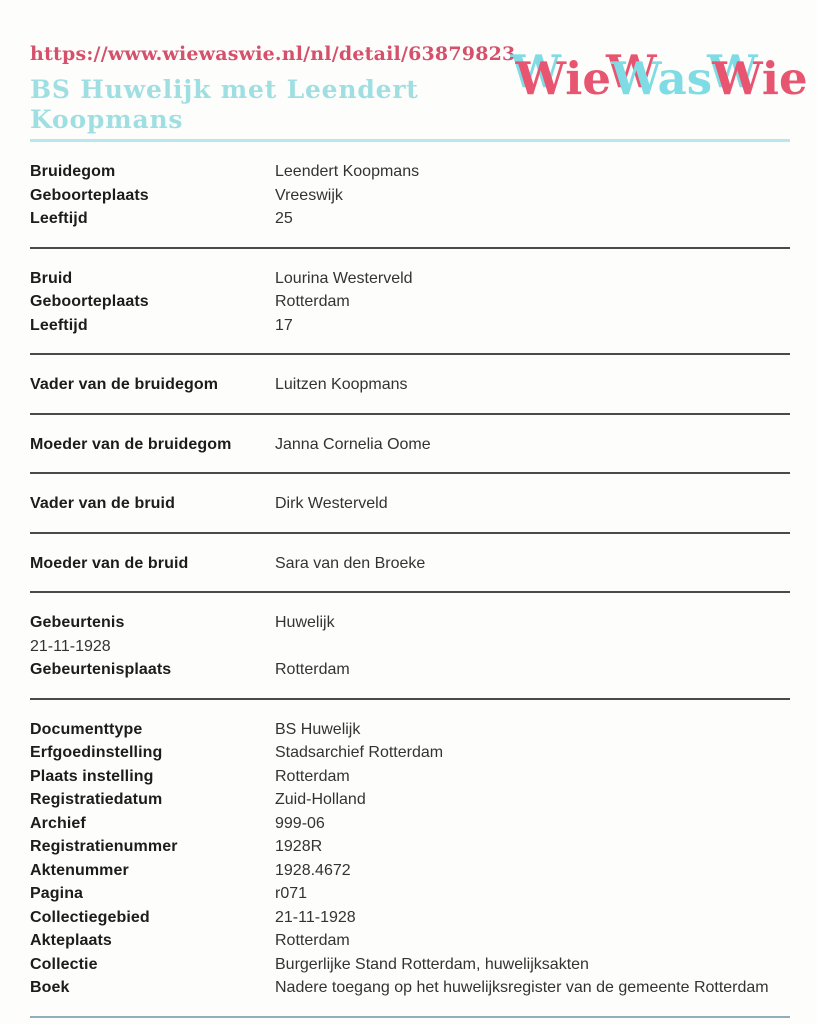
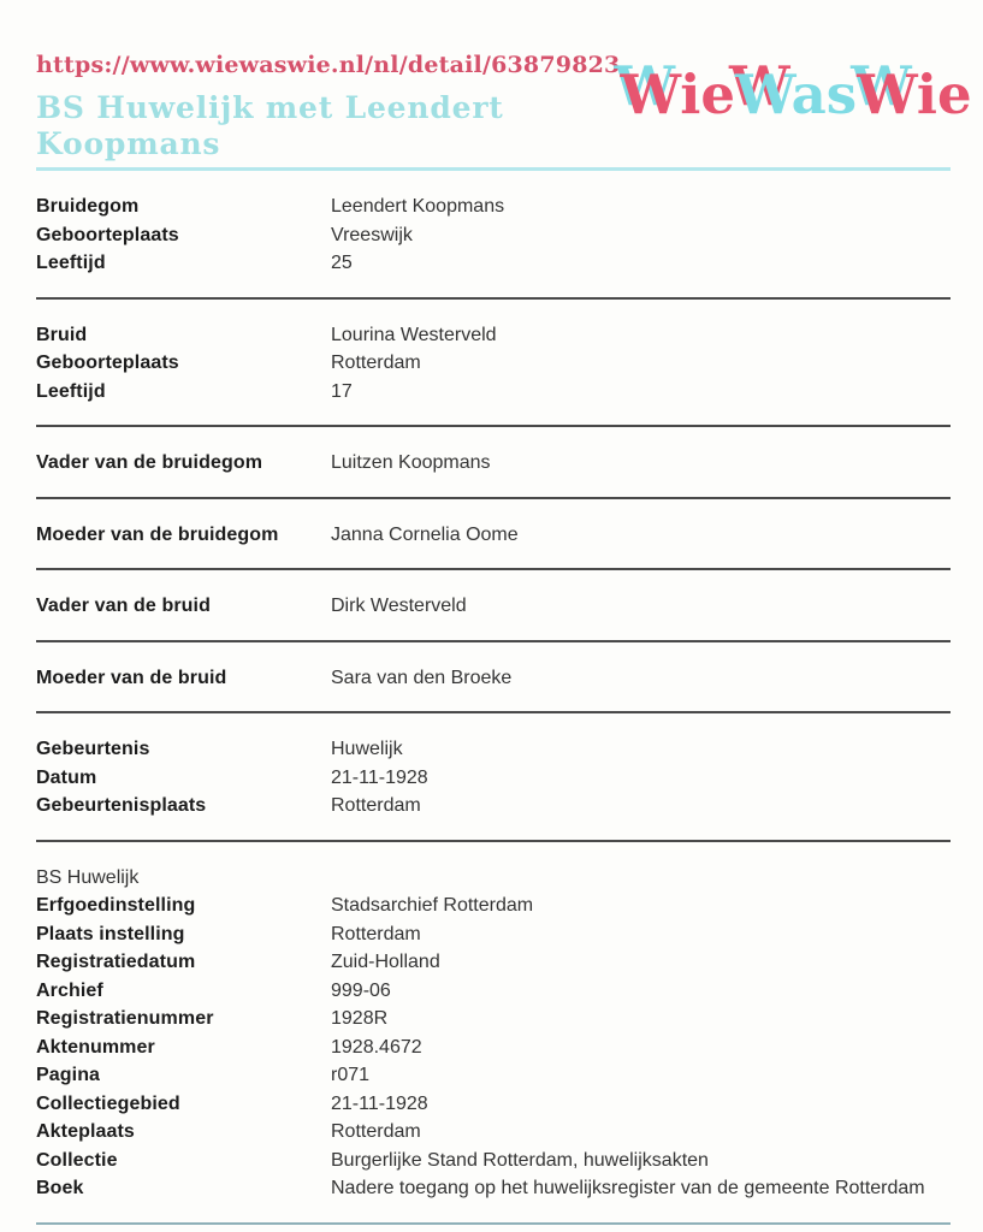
  https://www.wiewaswie.nl/nl/detail/63879823
  BS Huwelijk met Leendert Koopmans
  WieWasWie
  Bruidegom
  Leendert Koopmans
  Geboorteplaats
  Vreeswijk
  Leeftijd
  25
  Bruid
  Lourina Westerveld
  Geboorteplaats
  Rotterdam
  Leeftijd
  17
  Vader van de bruidegom
  Luitzen Koopmans
  Moeder van de bruidegom
  Janna Cornelia Oome
  Vader van de bruid
  Dirk Westerveld
  Moeder van de bruid
  Sara van den Broeke
  Gebeurtenis
  Huwelijk
+ Datum
  21-11-1928
  Gebeurtenisplaats
  Rotterdam
- Documenttype
  BS Huwelijk
  Erfgoedinstelling
  Stadsarchief Rotterdam
  Plaats instelling
  Rotterdam
  Registratiedatum
  Zuid-Holland
  Archief
  999-06
  Registratienummer
  1928R
  Aktenummer
  1928.4672
  Pagina
  r071
  Collectiegebied
  21-11-1928
  Akteplaats
  Rotterdam
  Collectie
  Burgerlijke Stand Rotterdam, huwelijksakten
  Boek
  Nadere toegang op het huwelijksregister van de gemeente Rotterdam
